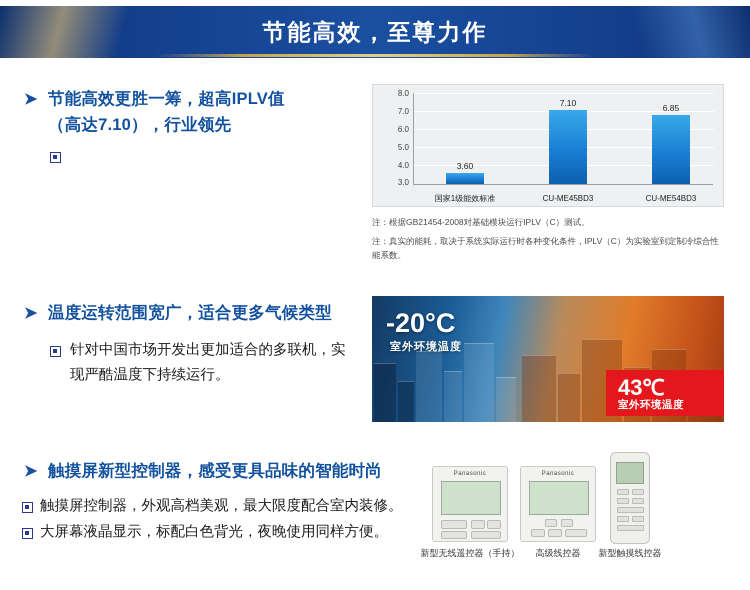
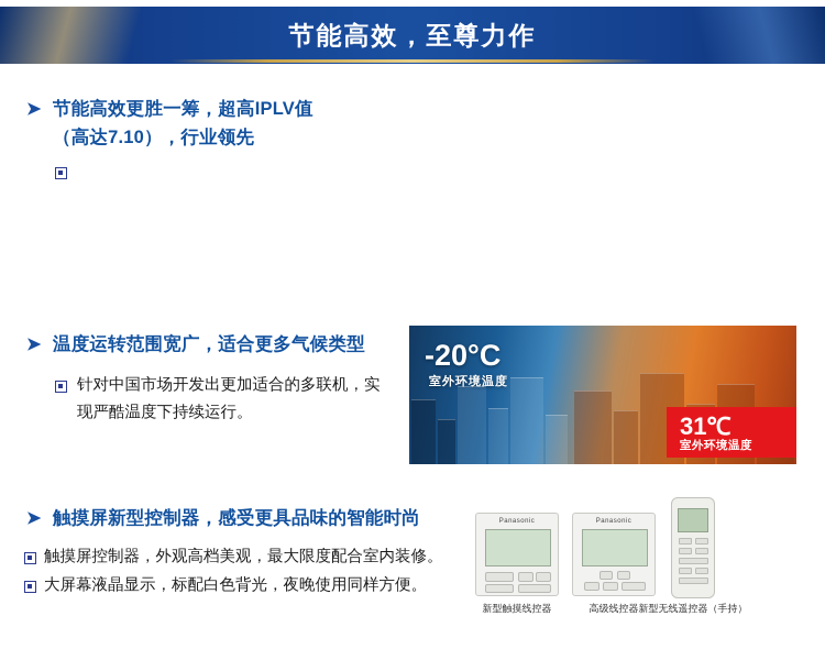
  节能高效，至尊力作
  ➤
  节能高效更胜一筹，超高IPLV值
  （高达7.10），行业领先
- 3.60
- 7.10
- 6.85
- 国家1级能效标准
- CU-ME45BD3
- CU-ME54BD3
- 8.0
- 7.0
- 6.0
- 5.0
- 4.0
- 3.0
- 注：根据GB21454-2008对基础模块运行IPLV（C）测试。
- 注：真实的能耗，取决于系统实际运行时各种变化条件，IPLV（C）为实验室到定制冷综合性能系数。
  ➤
  温度运转范围宽广，适合更多气候类型
  针对中国市场开发出更加适合的多联机，实现严酷温度下持续运行。
  -20°C
  室外环境温度
- 43℃
+ 31℃
  室外环境温度
  ➤
  触摸屏新型控制器，感受更具品味的智能时尚
  触摸屏控制器，外观高档美观，最大限度配合室内装修。
  大屏幕液晶显示，标配白色背光，夜晚使用同样方便。
- 新型无线遥控器（手持）
+ 新型触摸线控器
  高级线控器
- 新型触摸线控器
+ 新型无线遥控器（手持）
